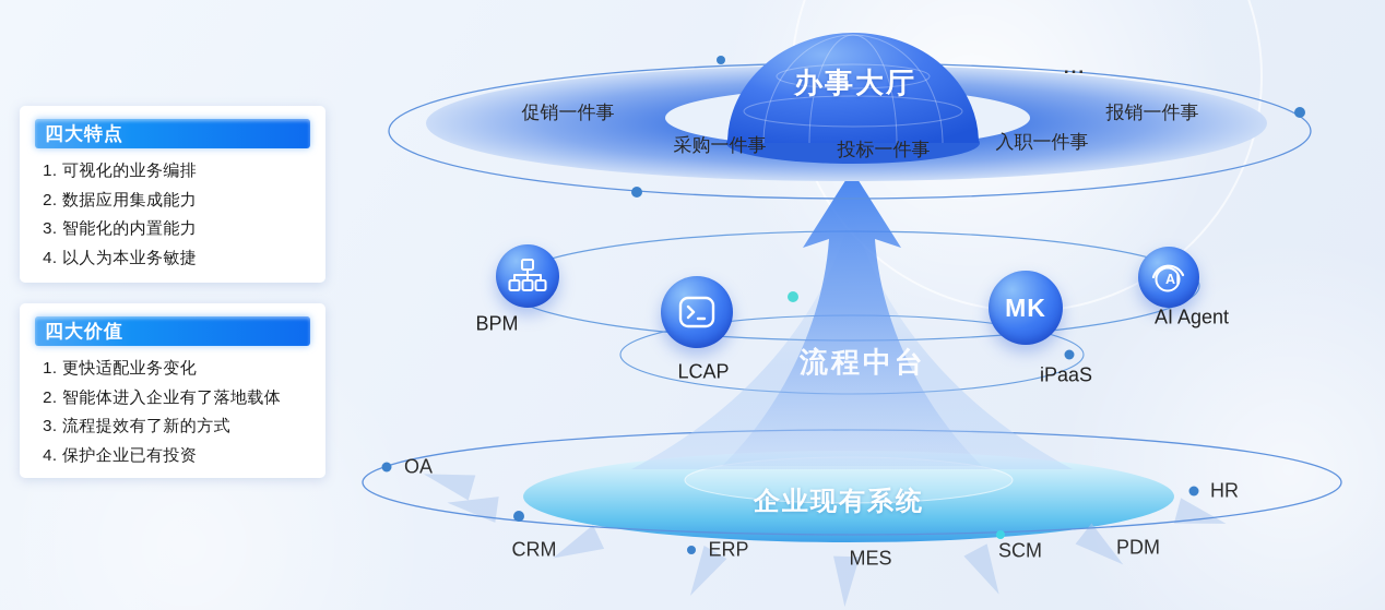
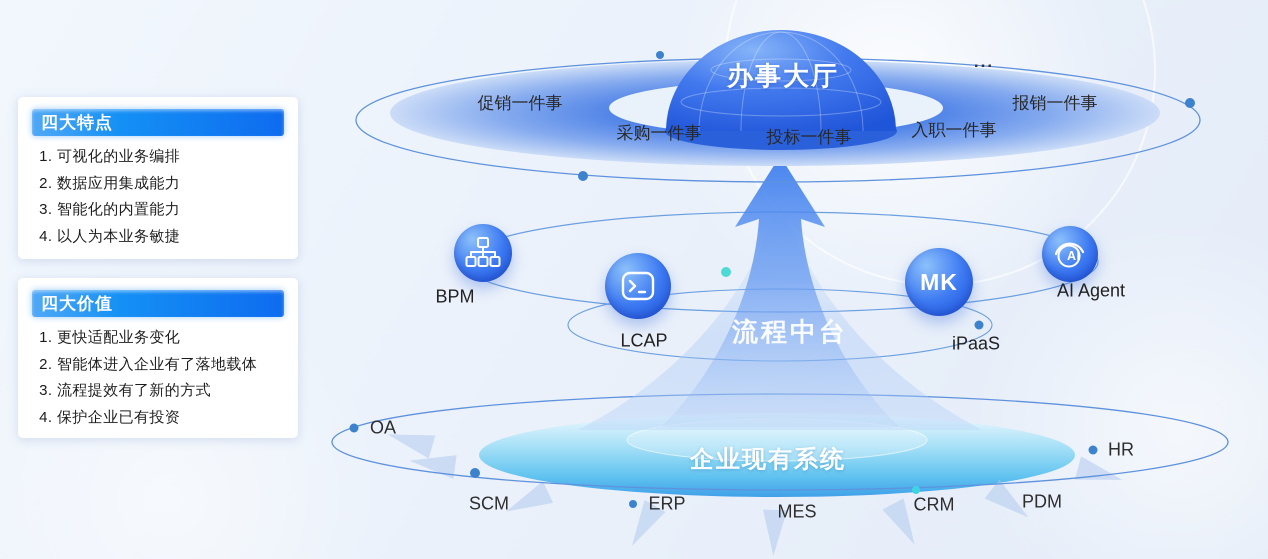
  四大特点
  可视化的业务编排
  数据应用集成能力
  智能化的内置能力
  以人为本业务敏捷
  四大价值
  更快适配业务变化
  智能体进入企业有了落地载体
  流程提效有了新的方式
  保护企业已有投资
  办事大厅
  ...
  促销一件事
  采购一件事
  投标一件事
  入职一件事
  报销一件事
  流程中台
  BPM
  LCAP
  MK
  iPaaS
  AI
  AI Agent
  企业现有系统
  OA
- CRM
+ SCM
  ERP
  MES
- SCM
+ CRM
  PDM
  HR
